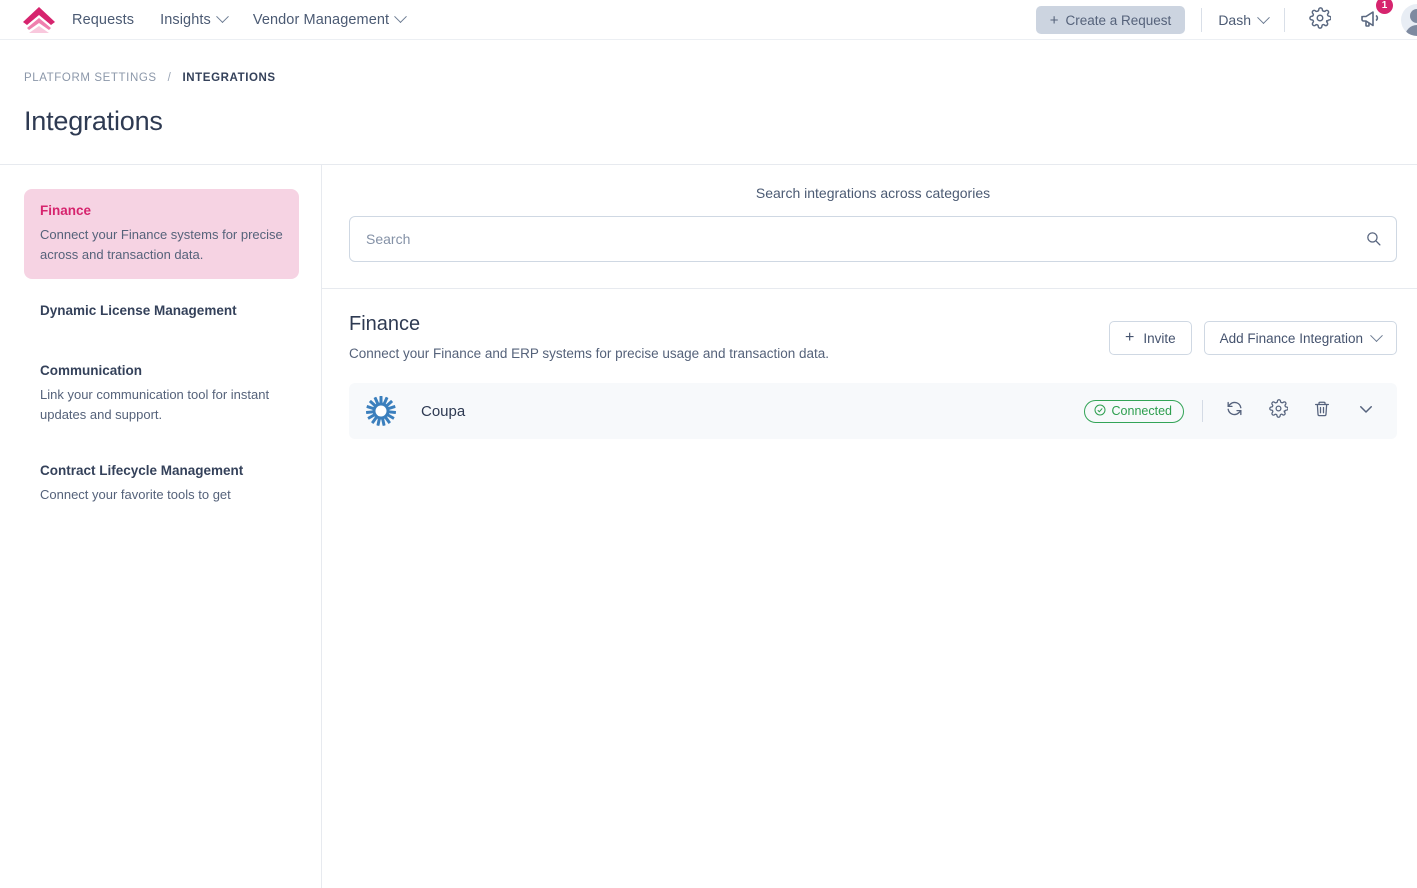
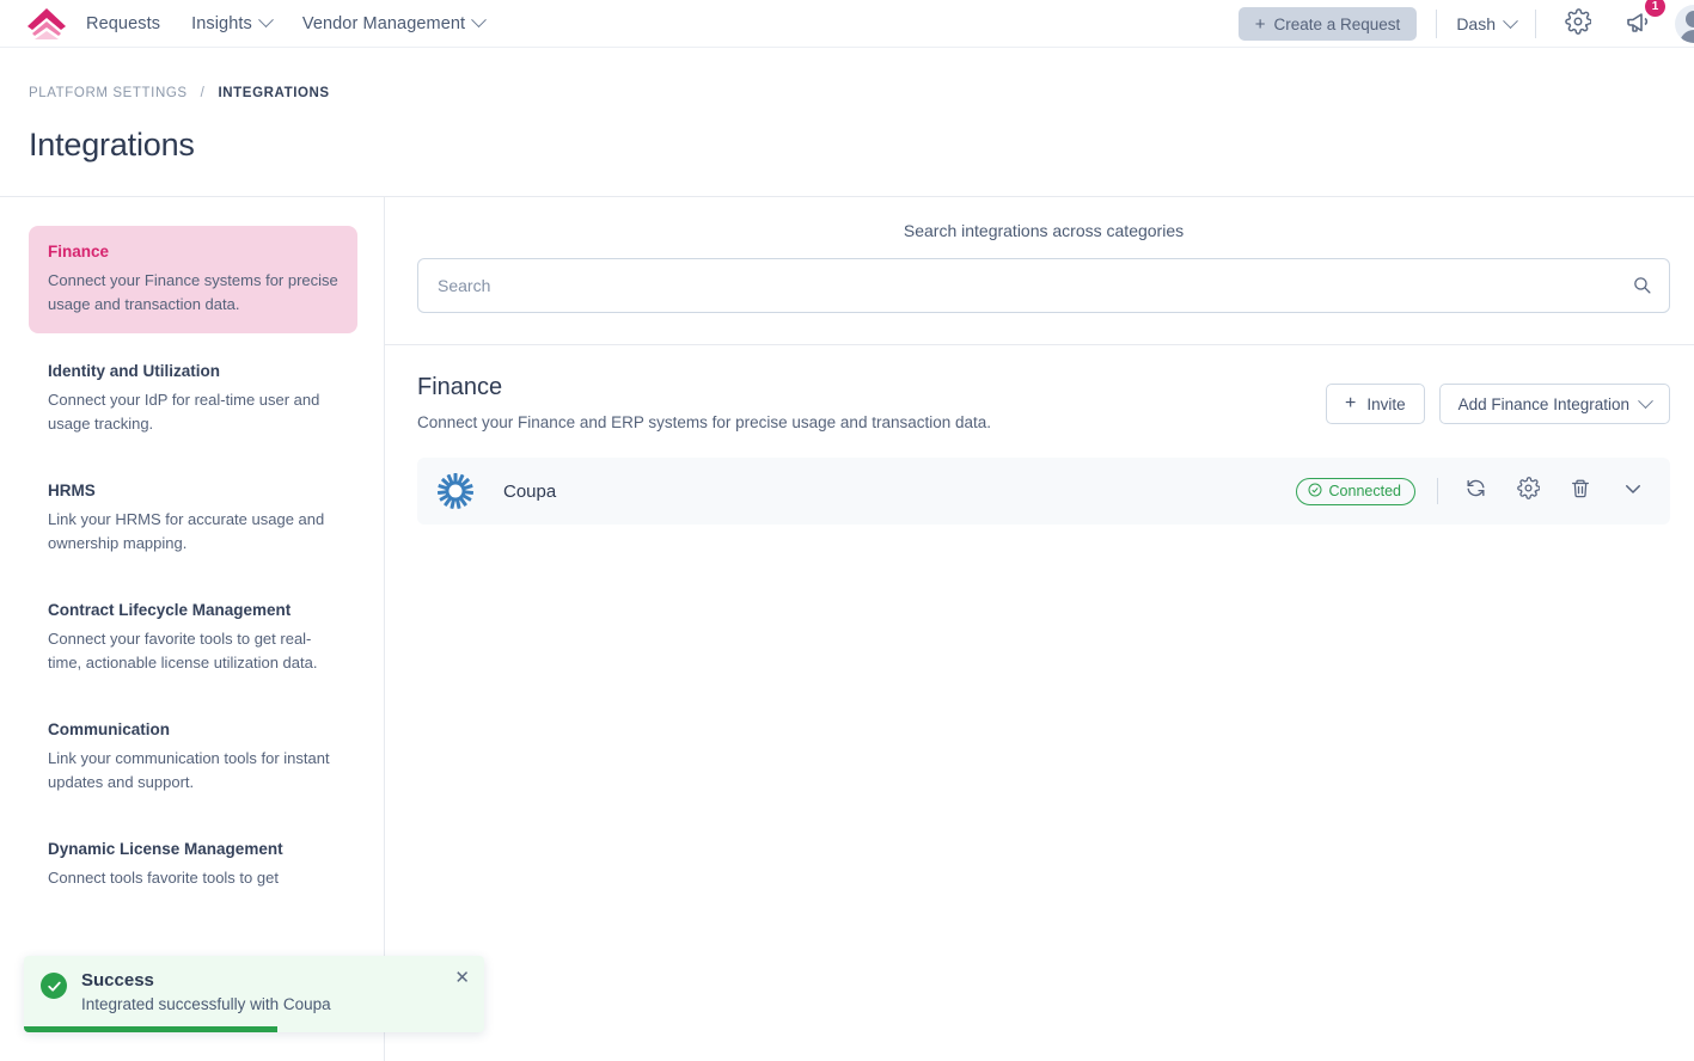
  Requests
  Insights
  Vendor Management
  +
  Create a Request
  Dash
  1
  PLATFORM SETTINGS
  /
  INTEGRATIONS
  Integrations
  Finance
- Connect your Finance systems for precise across and transaction data.
+ Connect your Finance systems for precise usage and transaction data.
+ Identity and Utilization
+ Connect your IdP for real-time user and usage tracking.
+ HRMS
+ Link your HRMS for accurate usage and ownership mapping.
- Dynamic License Management
+ Contract Lifecycle Management
+ Connect your favorite tools to get real-time, actionable license utilization data.
  Communication
- Link your communication tool for instant updates and support.
+ Link your communication tools for instant updates and support.
- Contract Lifecycle Management
+ Dynamic License Management
- Connect your favorite tools to get
+ Connect tools favorite tools to get
+ Success
+ Integrated successfully with Coupa
+ ✕
  Search integrations across categories
  Search
  Finance
  Connect your Finance and ERP systems for precise usage and transaction data.
  +
  Invite
  Add Finance Integration
  Coupa
  Connected
